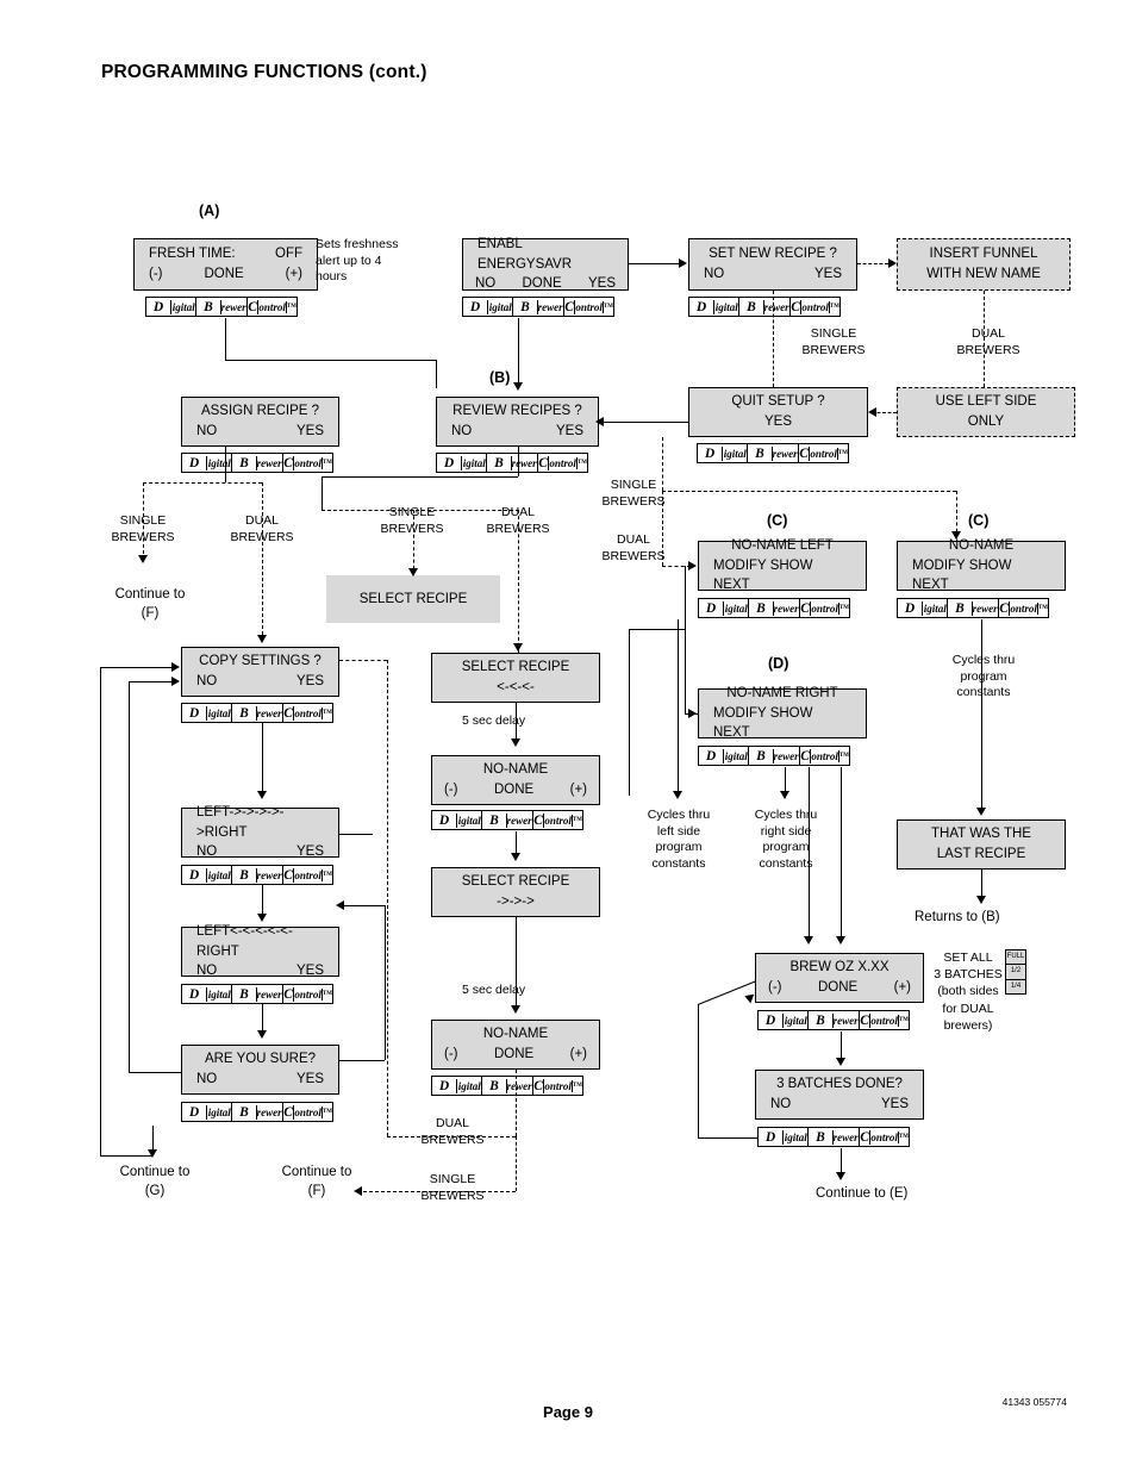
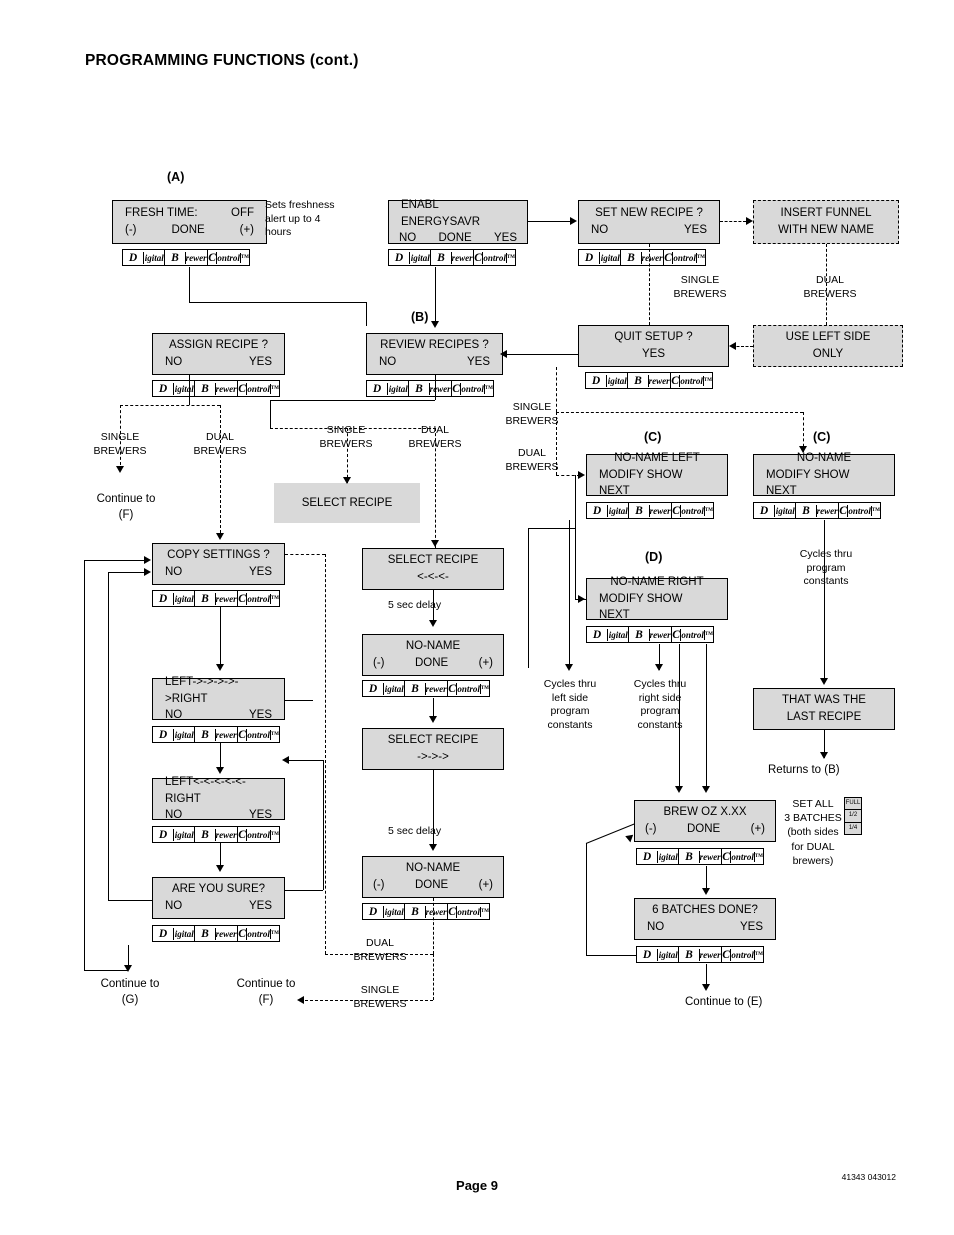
  PROGRAMMING FUNCTIONS (cont.)
  (A)
  (B)
  (C)
  (C)
  (D)
  FRESH TIME:
  OFF
  (-)
  DONE
  (+)
  D
  igital
  B
  rewer
  C
  ontrol
  Sets freshness
  alert up to 4
  hours
  ENABL ENERGYSAVR
  NO
  DONE
  YES
  D
  igital
  B
  rewer
  C
  ontrol
  SET NEW RECIPE ?
  NO
  YES
  D
  igital
  B
  rewer
  C
  ontrol
  INSERT FUNNEL
  WITH NEW NAME
  ASSIGN RECIPE ?
  NO
  YES
  D
  igitl
  B
  rewer
  C
  ontrol
  REVIEW RECIPES ?
  NO
  YES
  D
  igital
  B
  rwer
  C
  ontrol
  QUIT SETUP ?
  YES
  D
  igital
  B
  rewer
  C
  ontrol
  USE LEFT SIDE
  ONLY
  SINGLE
  BREWERS
  DUAL
  BREWERS
  SINGLE
  BREWERS
  DUAL
  BREWERS
  SINGLE
  BREWERS
  DUAL
  BREWERS
  SINGLE
  BREWERS
  DUAL
  BREWERS
  Continue to
  (F)
  SELECT RECIPE
  NO-NAME LEFT
  MODIFY SHOW NEXT
  D
  igital
  B
  rewer
  C
  ontrol
  NO-NAME
  MODIFY SHOW NEXT
  D
  igital
  B
  rewer
  C
  ontrol
  Cycls thru
  proram
  contants
  NO-NAME RIGHT
  MODIFY SHOW NEXT
  D
  igital
  B
  rewer
  C
  ontrol
  Cycles thru
  left side
  program
  constants
  Cycles thu
  right sid
  program
  constant
  THAT WAS THE
  LAST RECIPE
  Returns to (B)
  SELECT RECIPE
  <-<-<-
  5 sec dely
  NO-NAME
  (-)
  DONE
  (+)
  D
  igital
  B
  rewer
  C
  ontrol
  SELECT RECIPE
  ->->->
  5 sec dely
  NO-NAME
  (-)
  DONE
  (+)
  D
  igital
  B
  rewer
  C
  ontrol
  DUAL
  BREWERS
  SINGLE
  BREWERS
  COPY SETTINGS ?
  NO
  YES
  D
  igital
  B
  rewer
  C
  ontrol
  LEFT->->->->->RIGHT
  NO
  YES
  D
  igital
  B
  rewer
  C
  ontrol
  LEFT<-<-<-<-<-RIGHT
  NO
  YES
  D
  igital
  B
  rewer
  C
  ontrol
  ARE YOU SURE?
  NO
  YES
  D
  igital
  B
  rewer
  C
  ontrol
  Continue to
  (G)
  Continue to
  (F)
  BREW OZ X.XX
  (-)
  DONE
  (+)
  D
  igital
  B
  rewer
  C
  ontrol
  SET ALL
  3 BATCHES
  (both sides
  for DUAL
  brewers)
- 3 BATCHES DONE?
+ 6 BATCHES DONE?
  NO
  YES
  D
  igital
  B
  rewer
  C
  ontrol
  Continue to (E)
  Page 9
- 41343 055774
+ 41343 043012
